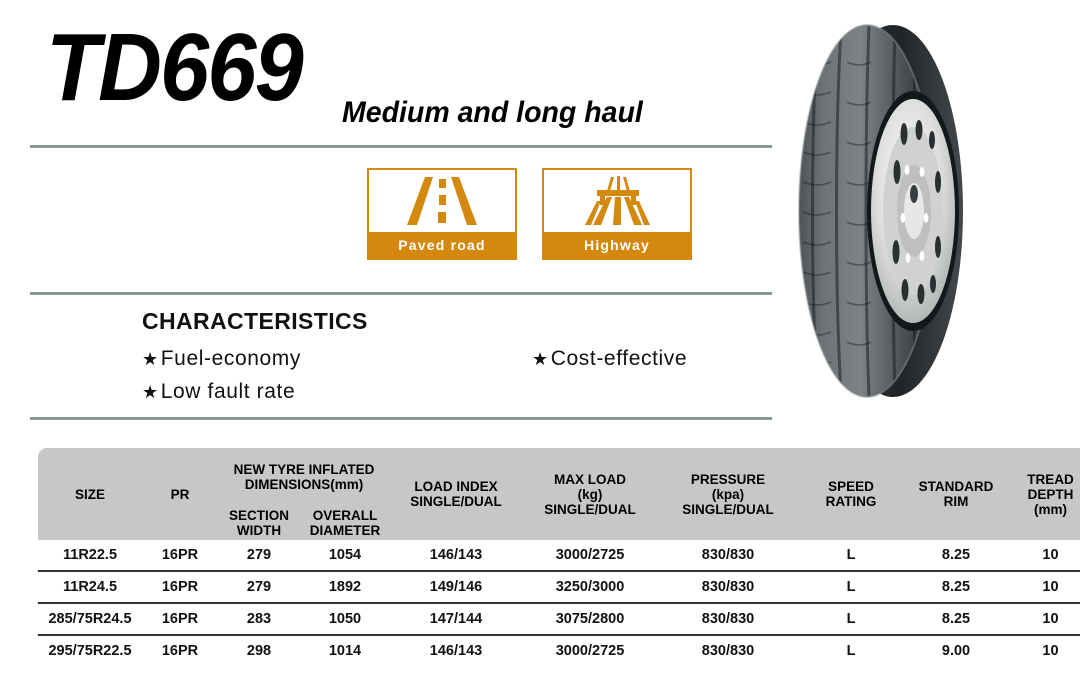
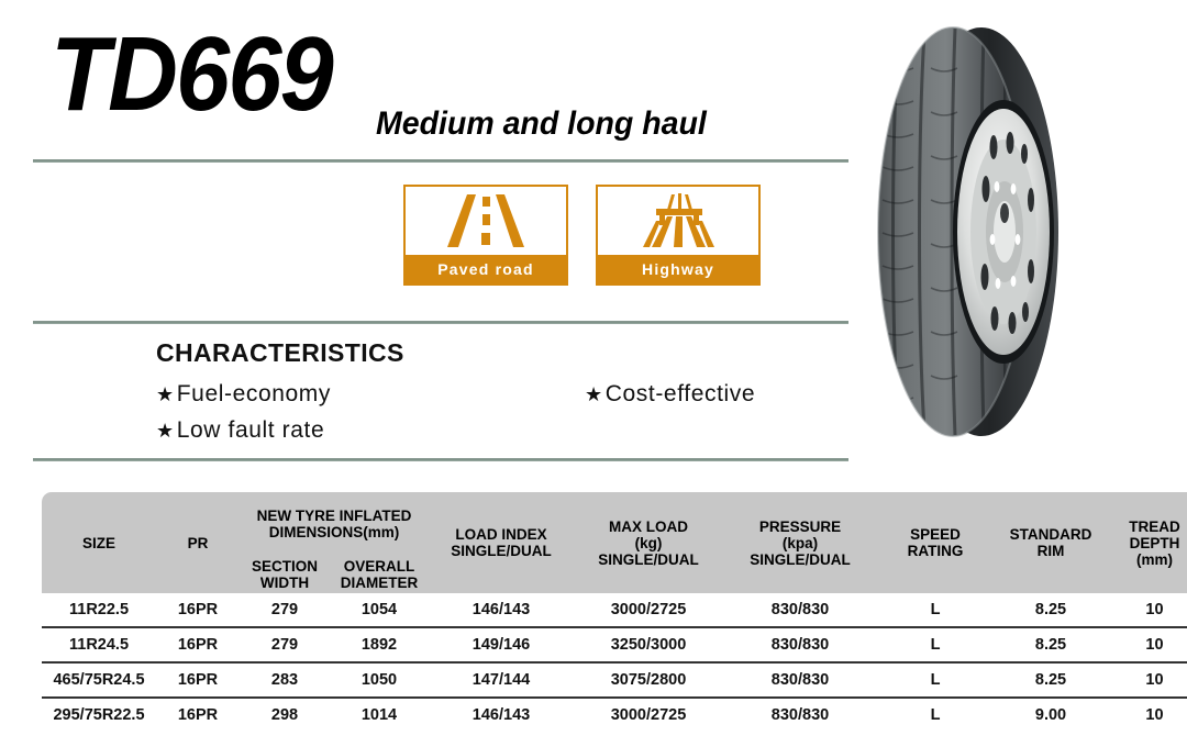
  TD669
  Medium and long haul
  Paved road
  Highway
  CHARACTERISTICS
  ★Fuel-economy
  ★Cost-effective
  ★Low fault rate
  SIZE	PR	NEW TYRE INFLATED DIMENSIONS(mm)	LOAD INDEX SINGLE/DUAL	MAX LOAD (kg) SINGLE/DUAL	PRESSURE (kpa) SINGLE/DUAL	SPEED RATING	STANDARD RIM	TREAD DEPTH (mm)
  SECTION WIDTH	OVERALL DIAMETER
  11R22.5	16PR	279	1054	146/143	3000/2725	830/830	L	8.25	10
  11R24.5	16PR	279	1892	149/146	3250/3000	830/830	L	8.25	10
- 285/75R24.5	16PR	283	1050	147/144	3075/2800	830/830	L	8.25	10
+ 465/75R24.5	16PR	283	1050	147/144	3075/2800	830/830	L	8.25	10
  295/75R22.5	16PR	298	1014	146/143	3000/2725	830/830	L	9.00	10
